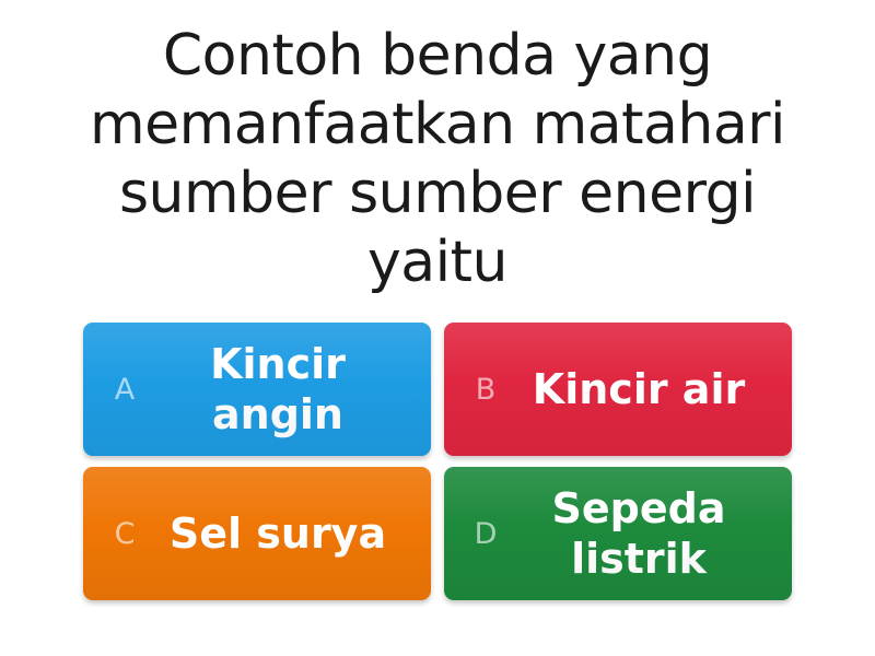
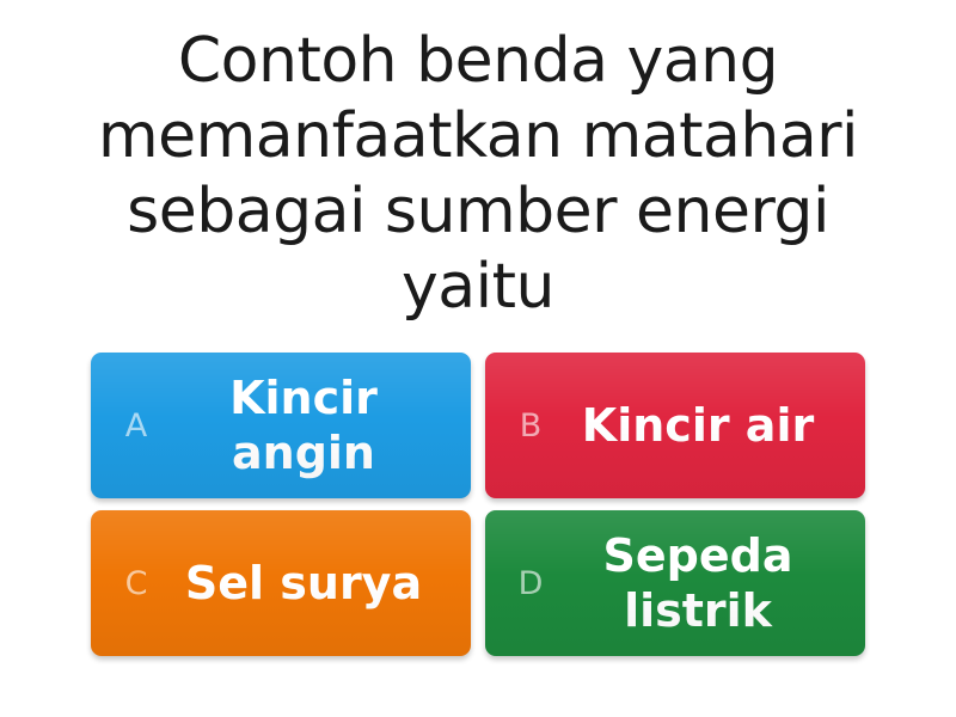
- Contoh benda yang memanfaatkan matahari sumber sumber energi yaitu
+ Contoh benda yang memanfaatkan matahari sebagai sumber energi yaitu
